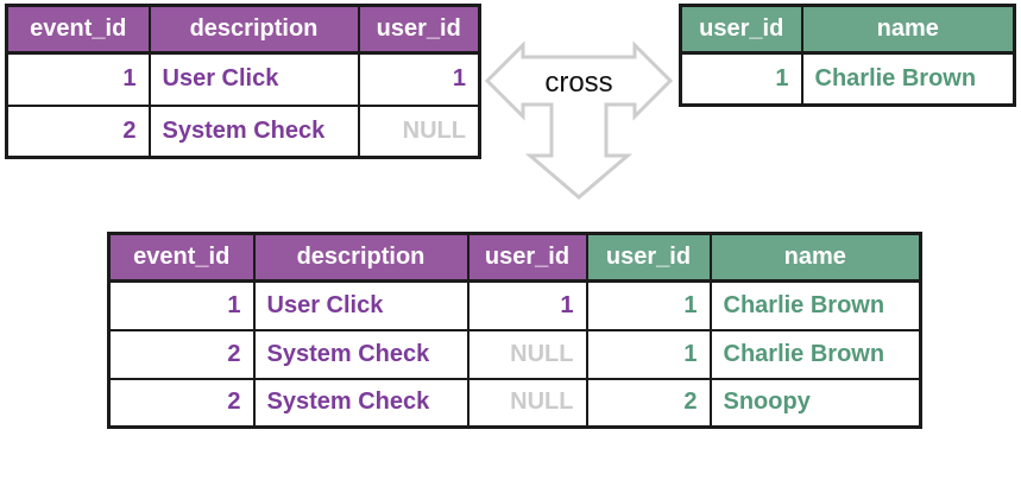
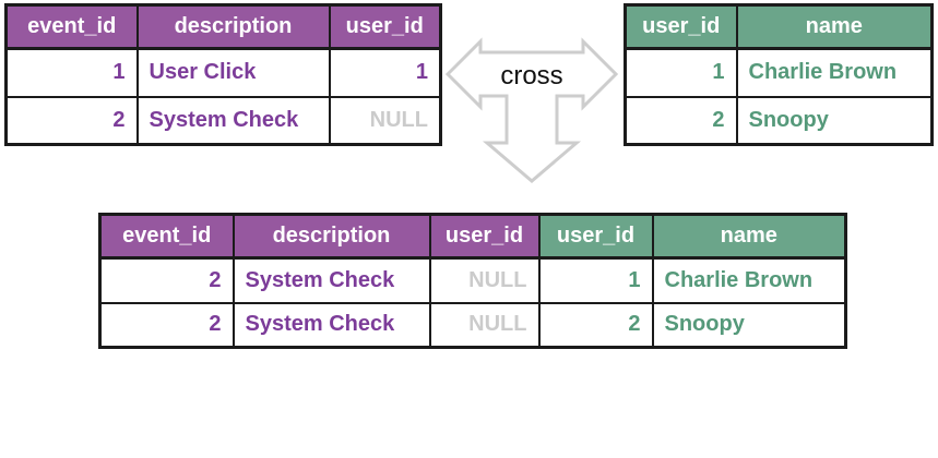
  event_id	description	user_id
  1	User Click	1
  2	System Check	NULL
  user_id	name
  1	Charlie Brown
+ 2	Snoopy
  cross
  event_id	description	user_id	user_id	name
- 1	User Click	1	1	Charlie Brown
  2	System Check	NULL	1	Charlie Brown
  2	System Check	NULL	2	Snoopy
